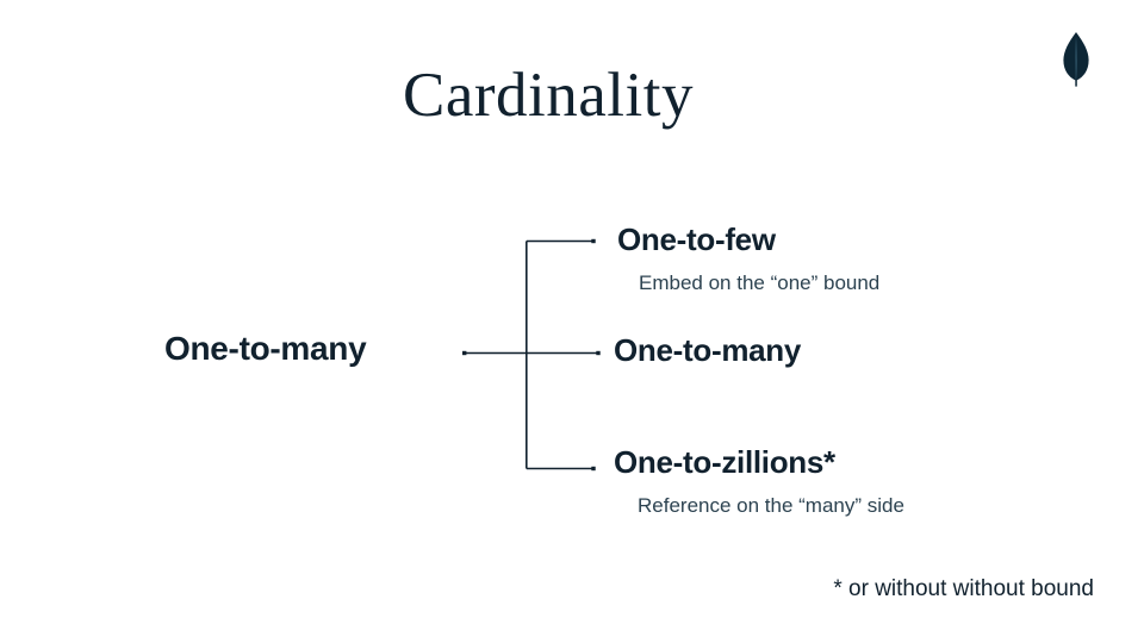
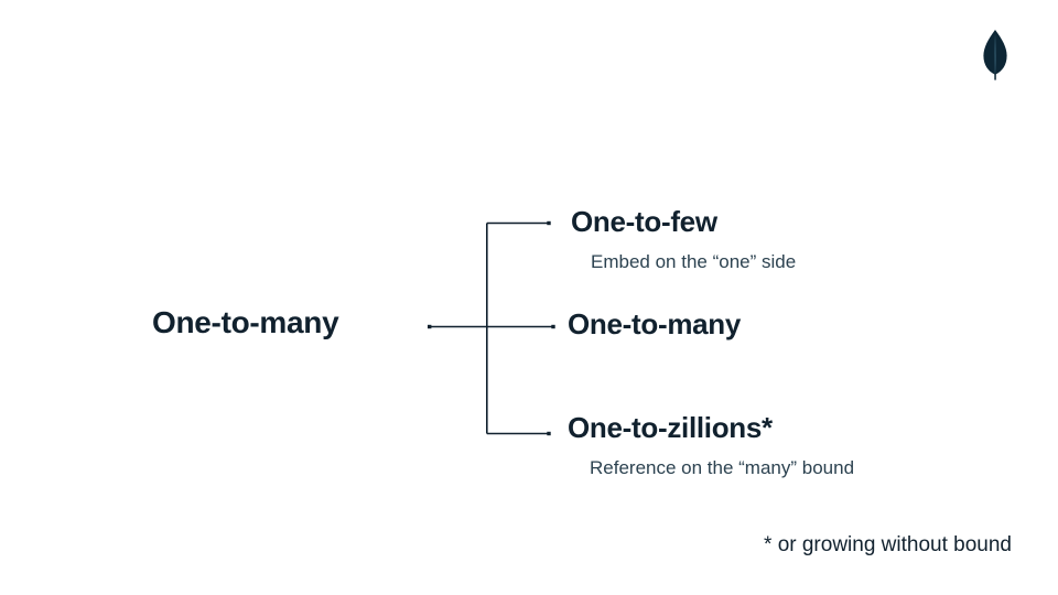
- Cardinality
  One-to-many
  One-to-few
- Embed on the “one” bound
+ Embed on the “one” side
  One-to-many
  One-to-zillions*
- Reference on the “many” side
+ Reference on the “many” bound
- * or without without bound
+ * or growing without bound
